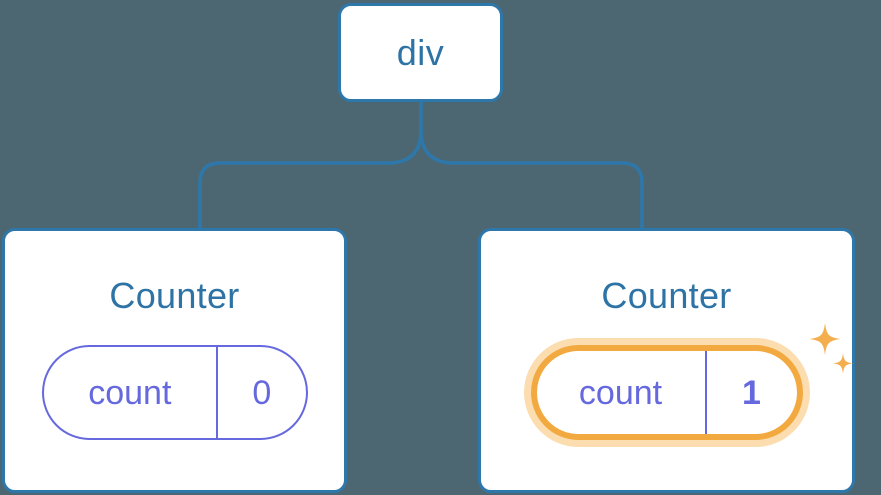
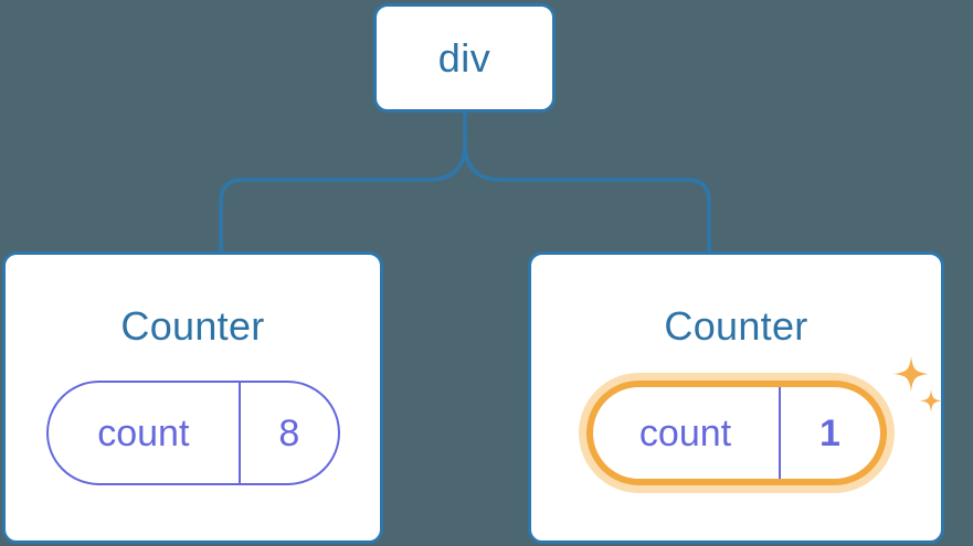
  div
  Counter
  count
- 0
+ 8
  Counter
  count
  1
